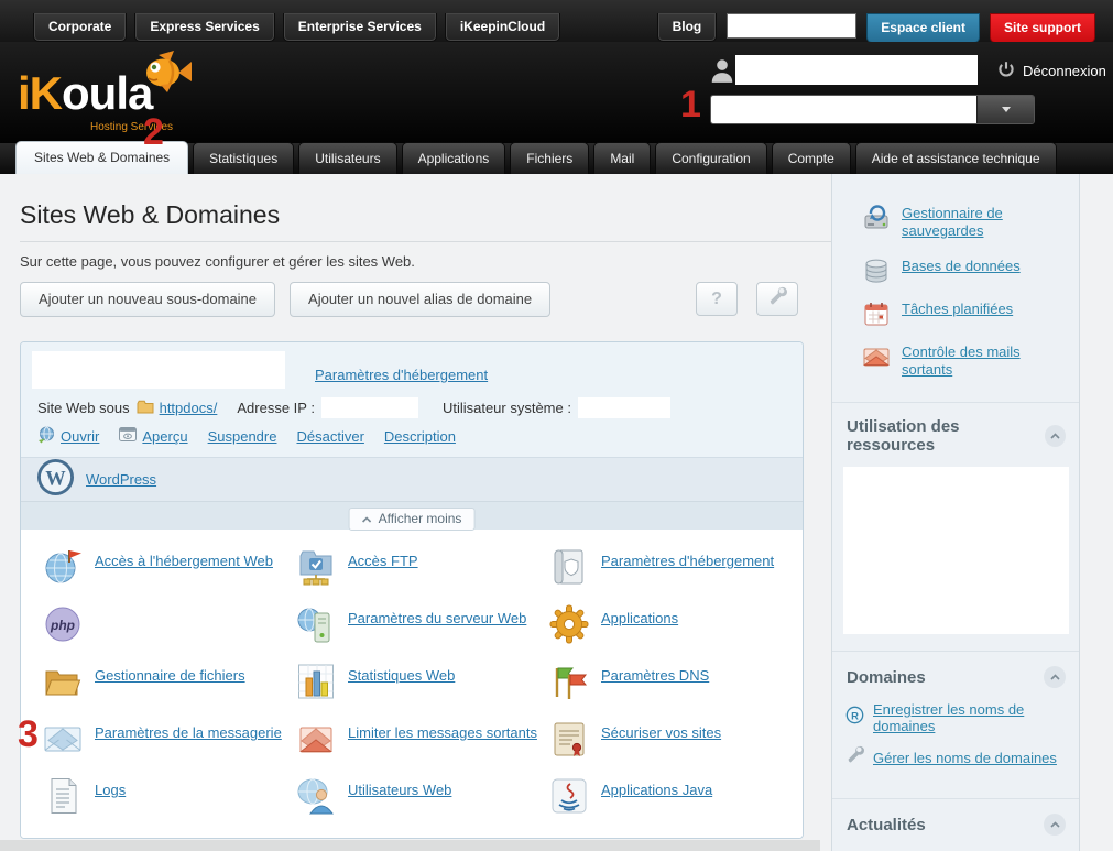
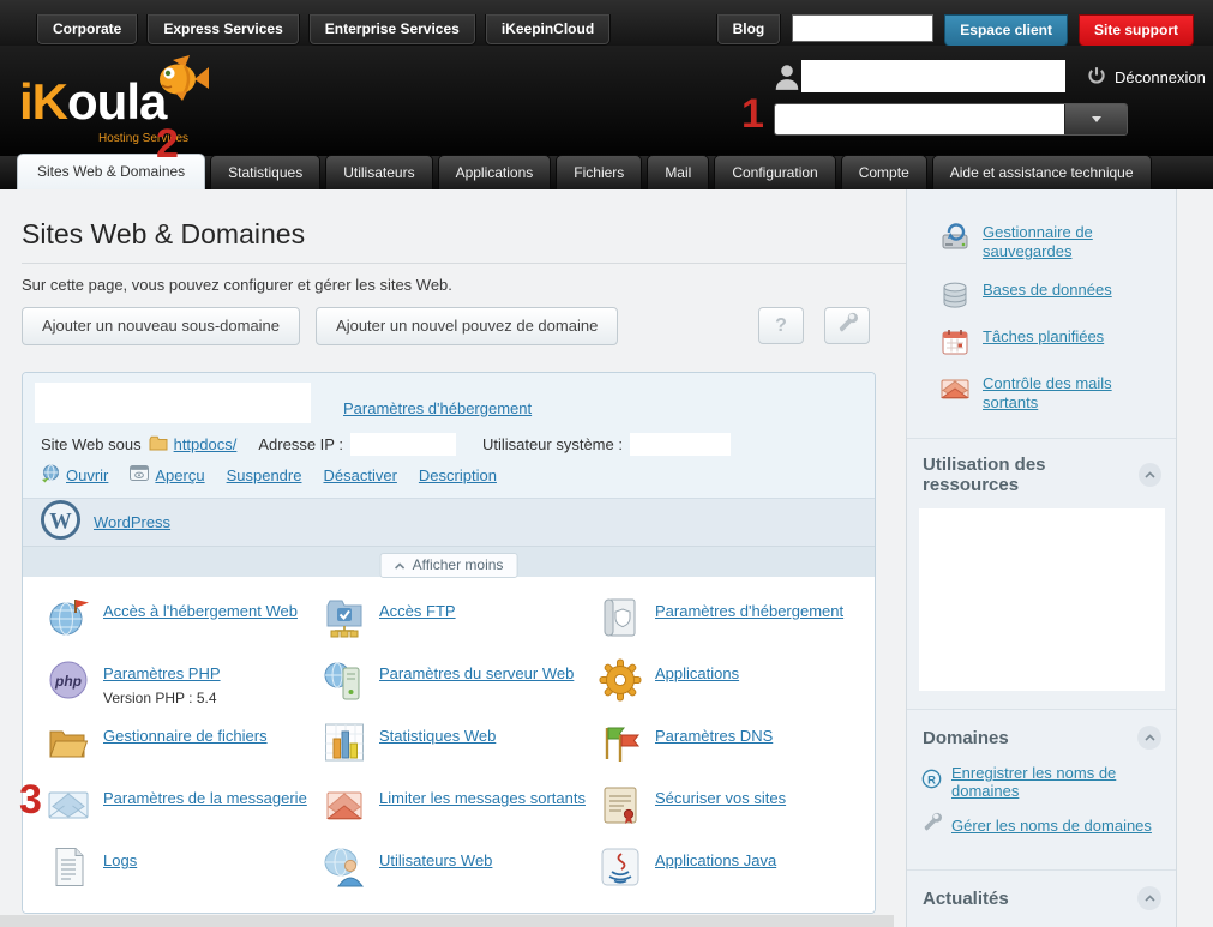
  Corporate
  Express Services
  Enterprise Services
  iKeepinCloud
  Blog
  Espace client
  Site support
  iKoula
  Hosting Services
  Déconnexion
  Sites Web & Domaines
  Statistiques
  Utilisateurs
  Applications
  Fichiers
  Mail
  Configuration
  Compte
  Aide et assistance technique
  Sites Web & Domaines
  Sur cette page, vous pouvez configurer et gérer les sites Web.
  Ajouter un nouveau sous-domaine
- Ajouter un nouvel alias de domaine
+ Ajouter un nouvel pouvez de domaine
  ?
  Paramètres d'hébergement
  Site Web sous
  httpdocs/
  Adresse IP :
  Utilisateur système :
  Ouvrir
  Aperçu
  Suspendre
  Désactiver
  Description
  W
  WordPress
  Afficher moins
  Accès à l'hébergement Web
  Accès FTP
  Paramètres d'hébergement
  php
+ Paramètres PHP
+ Version PHP : 5.4
  Paramètres du serveur Web
  Applications
  Gestionnaire de fichiers
  Statistiques Web
  Paramètres DNS
  Paramètres de la messagerie
  Limiter les messages sortants
  Sécuriser vos sites
  Logs
  Utilisateurs Web
  Applications Java
  Gestionnaire de sauvegardes
  Bases de données
  Tâches planifiées
  Contrôle des mails sortants
  Utilisation des ressources
  Domaines
  R
  Enregistrer les noms de domaines
  Gérer les noms de domaines
  Actualités
  1
  2
  3
